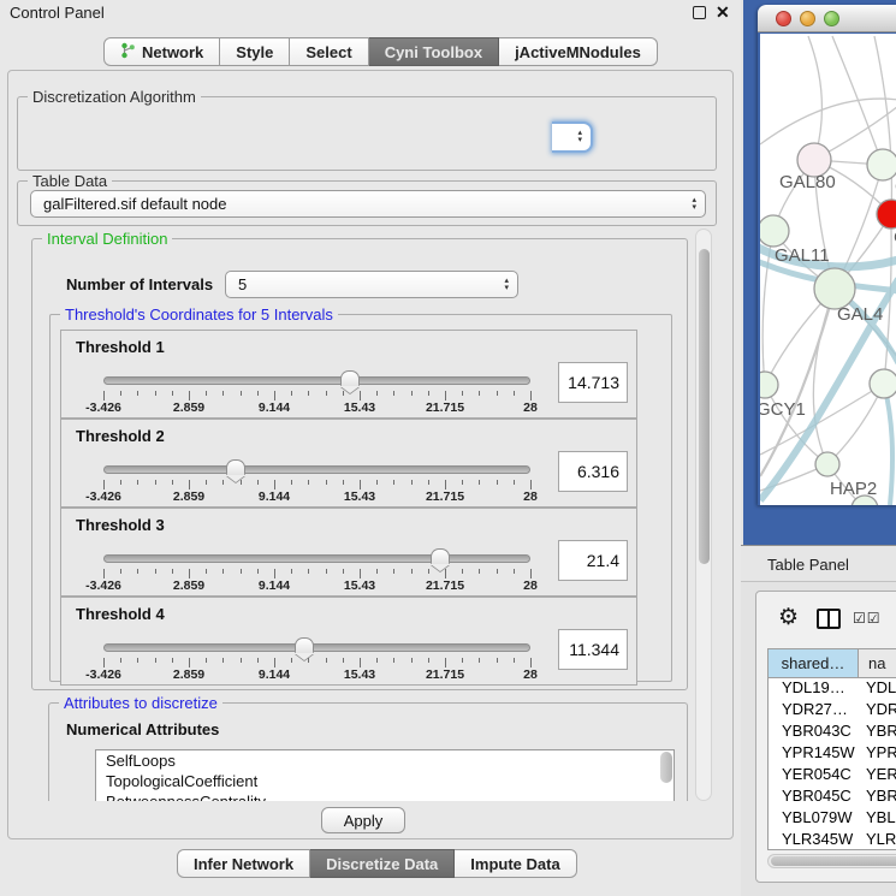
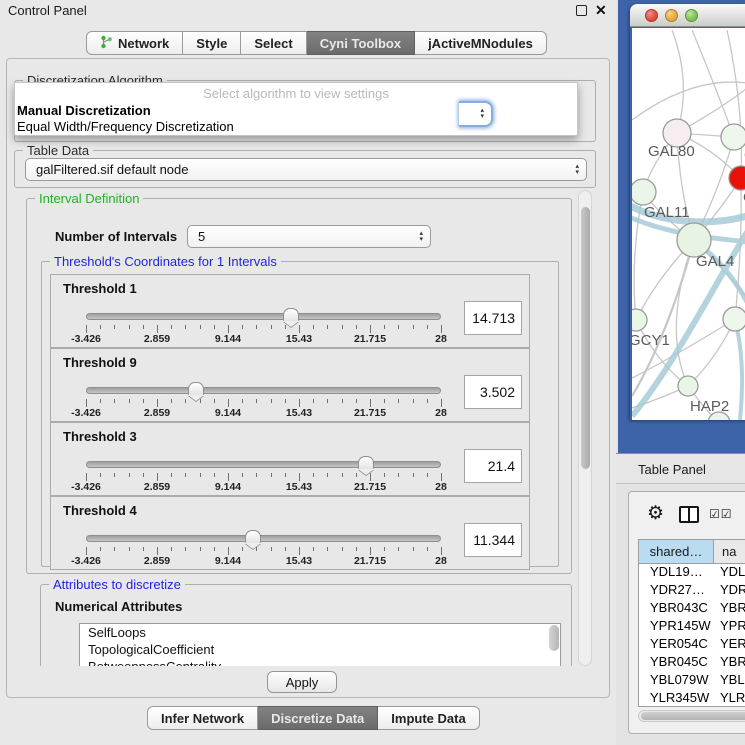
  Control Panel
  ✕
  Network
  Style
  Select
  Cyni Toolbox
  jActiveMNodules
  Discretization Algorithm
  Table Data
  galFiltered.sif default node
+ Select algorithm to view settings
+ Manual Discretization
+ Equal Width/Frequency Discretization
  Interval Definition
  Number of Intervals
  5
- Threshold's Coordinates for 5 Intervals
+ Threshold's Coordinates for 1 Intervals
  Threshold 1
  -3.426
  2.859
  9.144
  15.43
  21.715
  28
  14.713
- Threshold 2
+ Threshold 9
  -3.426
  2.859
  9.144
  15.43
  21.715
  28
- 6.316
+ 3.502
  Threshold 3
  -3.426
  2.859
  9.144
  15.43
  21.715
  28
  21.4
  Threshold 4
  -3.426
  2.859
  9.144
  15.43
  21.715
  28
  11.344
  Attributes to discretize
  Numerical Attributes
  SelfLoops
  TopologicalCoefficient
  Apply
  Infer Network
  Discretize Data
  Impute Data
  GAL80
  GAL11
  GAL4
  GCY1
  HAP2
  Table Panel
  ⚙
  ☑☑
  shared…
  na
  YDL19…
  YDL
  YDR27…
  YDR
  YBR043C
  YBR
  YPR145W
  YPR
  YER054C
  YER
  YBR045C
  YBR
  YBL079W
  YBL
  YLR345W
  YLR
